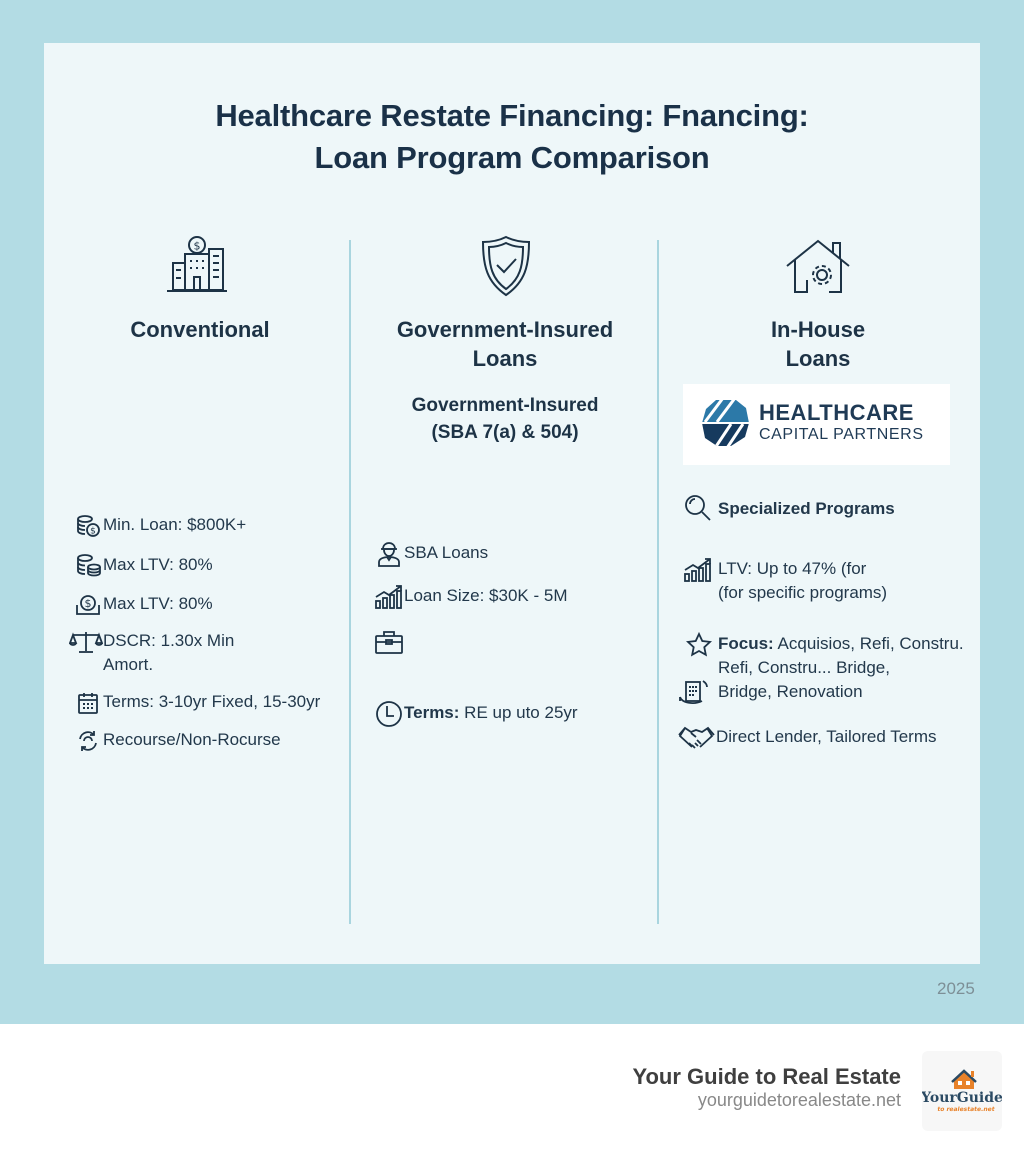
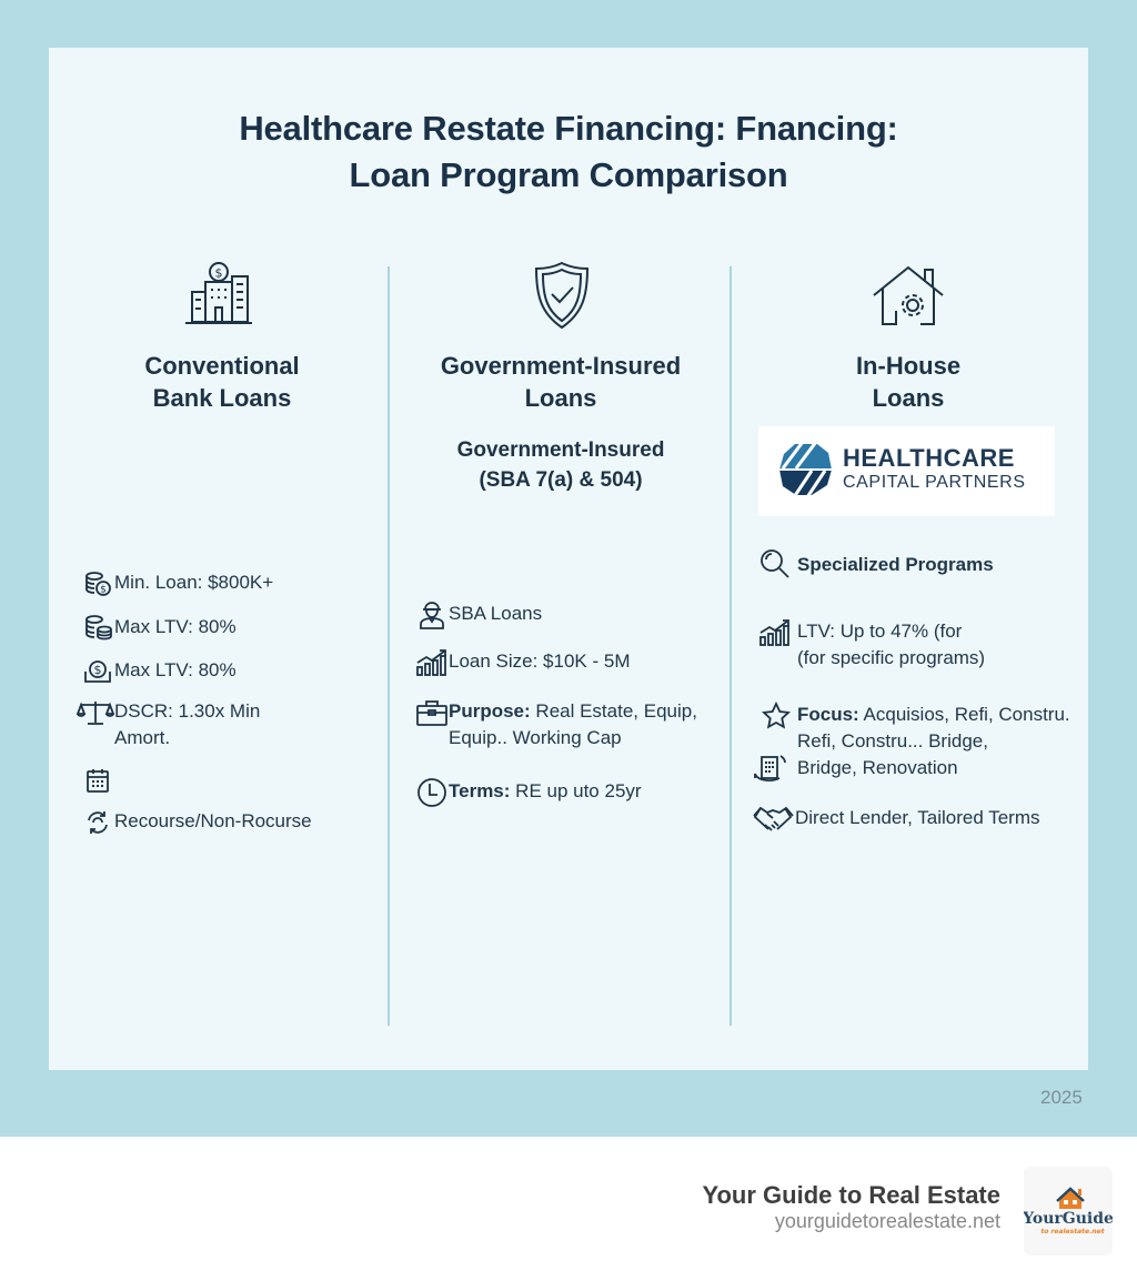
  Healthcare Restate Financing: Fnancing:
  Loan Program Comparison
  $
  Conventional
+ Bank Loans
  $
  Min. Loan: $800K+
  Max LTV: 80%
  $
  Max LTV: 80%
  DSCR: 1.30x Min
  Amort.
- Terms: 3-10yr Fixed, 15-30yr
  Recourse/Non-Rocurse
  Government-Insured
  Loans
  Government-Insured
  (SBA 7(a) & 504)
  SBA Loans
- Loan Size: $30K - 5M
+ Loan Size: $10K - 5M
+ Purpose: Real Estate, Equip,
+ Equip.. Working Cap
  Terms: RE up uto 25yr
  In-House
  Loans
  HEALTHCARE
  CAPITAL PARTNERS
  Specialized Programs
  LTV: Up to 47% (for
  (for specific programs)
  Focus: Acquisios, Refi, Constru.
  Refi, Constru... Bridge,
  Bridge, Renovation
  Direct Lender, Tailored Terms
  2025
  Your Guide to Real Estate
  yourguidetorealestate.net
  YourGuide
